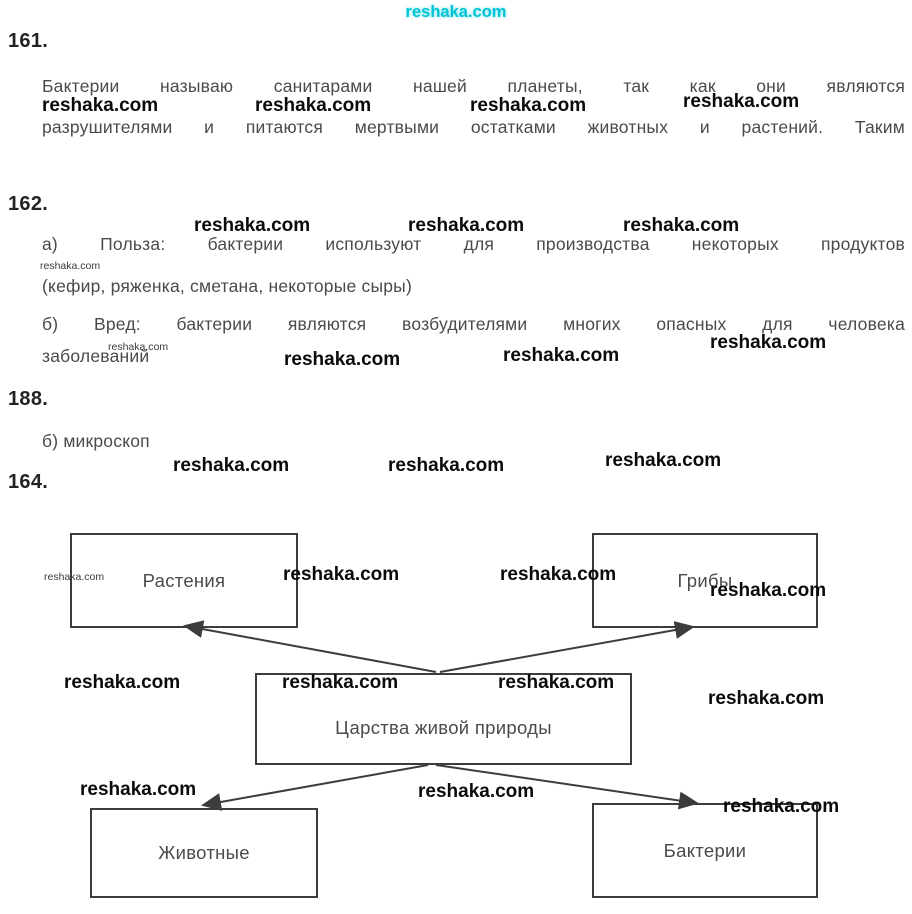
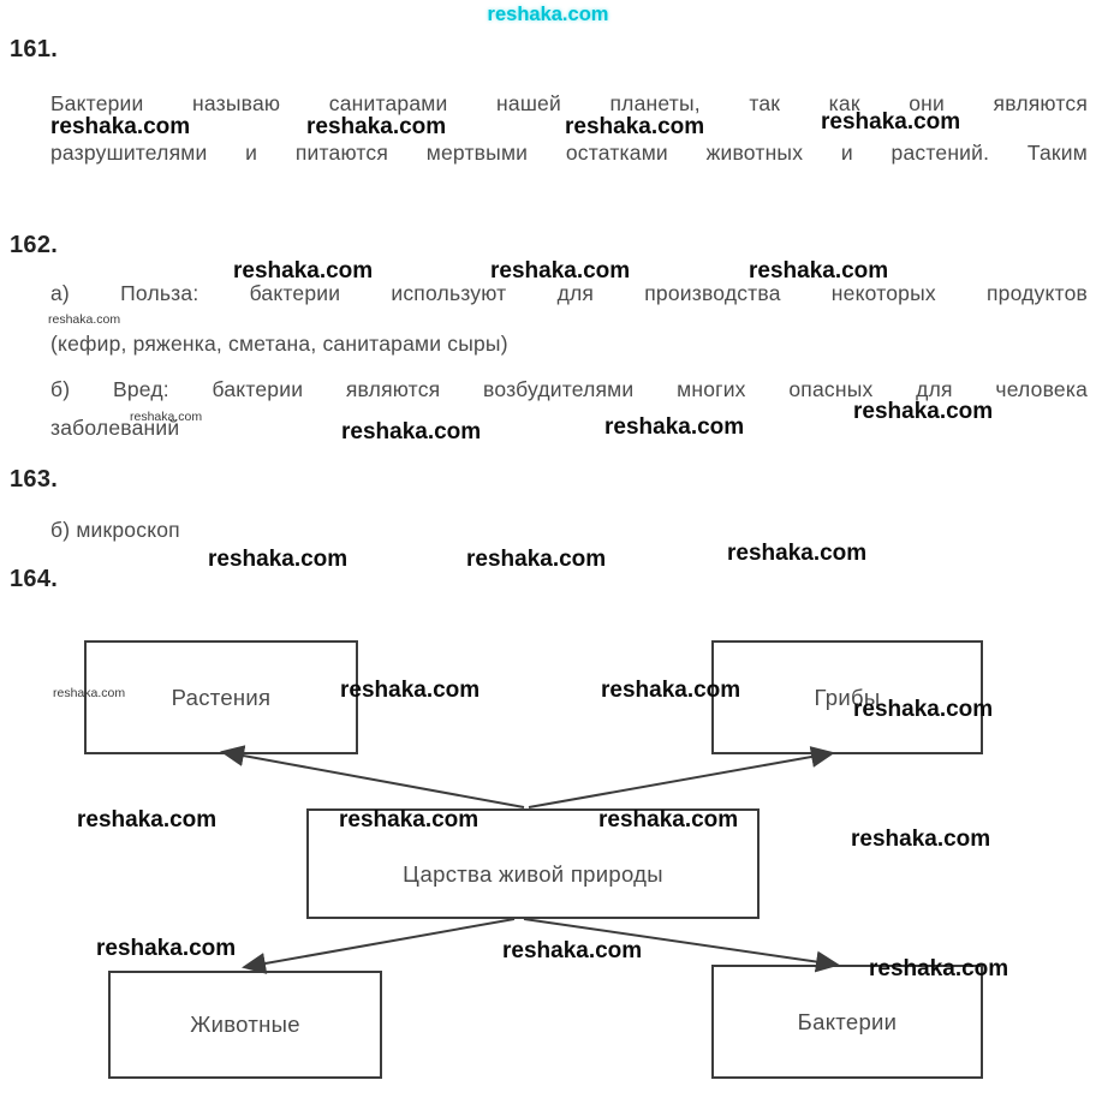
  reshaka.com
  161.
  Бактерии называю санитарами нашей планеты, так как они являются
  reshaka.com
  reshaka.com
  reshaka.com
  reshaka.com
  разрушителями и питаются мертвыми остатками животных и растений. Таким
  162.
  reshaka.com
  reshaka.com
  reshaka.com
  а) Польза: бактерии используют для производства некоторых продуктов
  reshaka.com
- (кефир, ряженка, сметана, некоторые сыры)
+ (кефир, ряженка, сметана, санитарами сыры)
  б) Вред: бактерии являются возбудителями многих опасных для человека
  reshaka.com
  reshaka.com
  заболеваний
  reshaka.com
  reshaka.com
- 188.
+ 163.
  б) микроскоп
  reshaka.com
  reshaka.com
  reshaka.com
  164.
  Растения
  Грибы
  Царства живой природы
  Животные
  Бактерии
  reshaka.com
  reshaka.com
  reshaka.com
  reshaka.com
  reshaka.com
  reshaka.com
  reshaka.com
  reshaka.com
  reshaka.com
  reshaka.com
  reshaka.com
